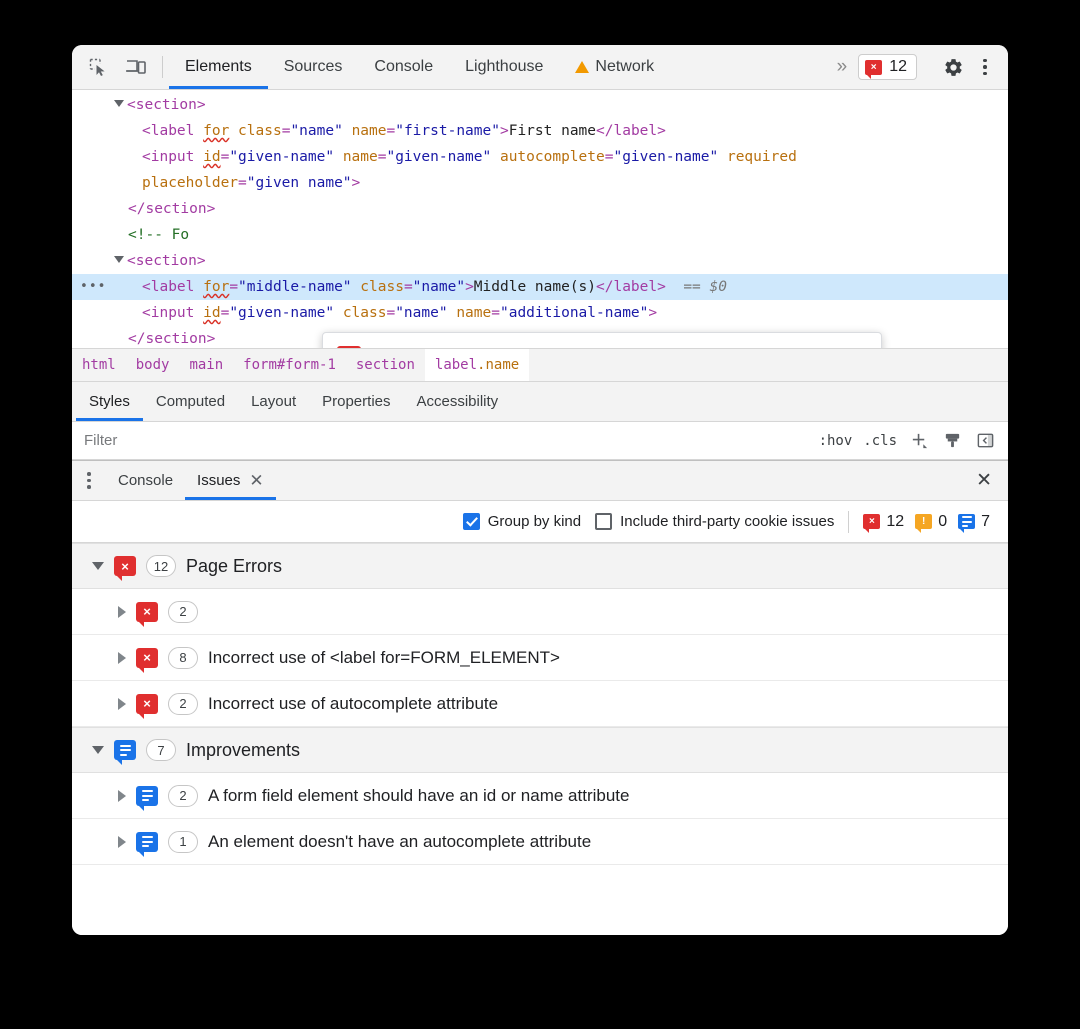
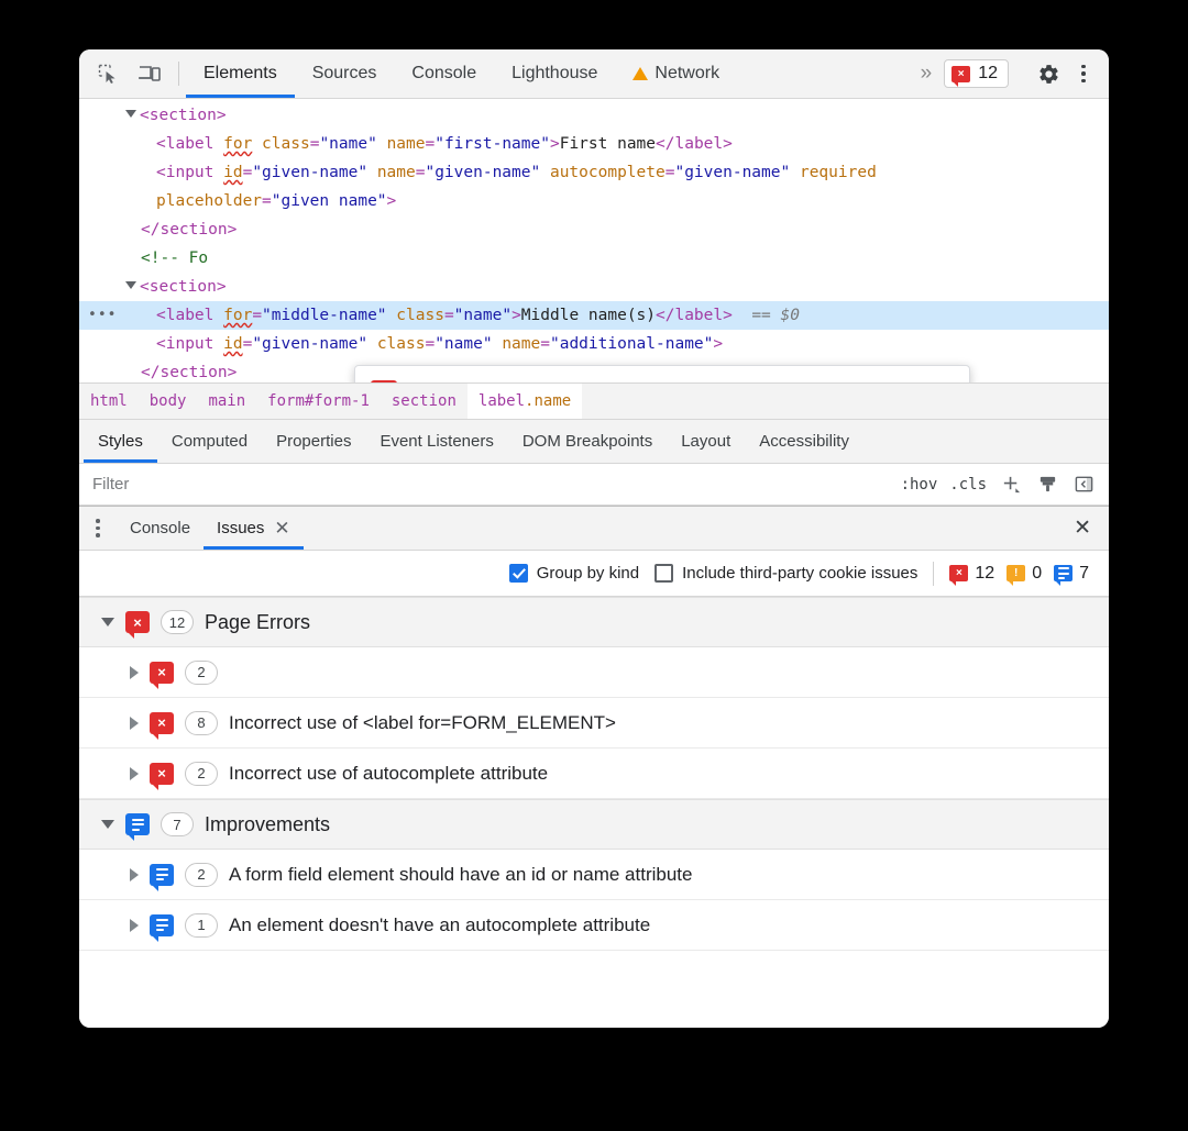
  Elements
  Sources
  Console
  Lighthouse
  Network
  »
  ×
  12
  <section>
  <label for class="name" name="first-name">First name</label>
  <input id="given-name" name="given-name" autocomplete="given-name" required
  placeholder="given name">
  </section>
  <!-- Fo
  <section>
  •••
  <label for="middle-name" class="name">Middle name(s)</label> == $0
  <input id="given-name" class="name" name="additional-name">
  </section>
  html
  body
  main
  form#form-1
  section
  label
  .name
  Styles
  Computed
- Layout
+ Properties
+ Event Listeners
+ DOM Breakpoints
- Properties
+ Layout
  Accessibility
  Filter
  :hov
  .cls
  Console
  Issues
  ✕
  ✕
  Group by kind
  Include third-party cookie issues
  ×
  12
  !
  0
  7
  ×
  12
  Page Errors
  ×
  2
  ×
  8
  Incorrect use of <label for=FORM_ELEMENT>
  ×
  2
  Incorrect use of autocomplete attribute
  7
  Improvements
  2
  A form field element should have an id or name attribute
  1
  An element doesn't have an autocomplete attribute
